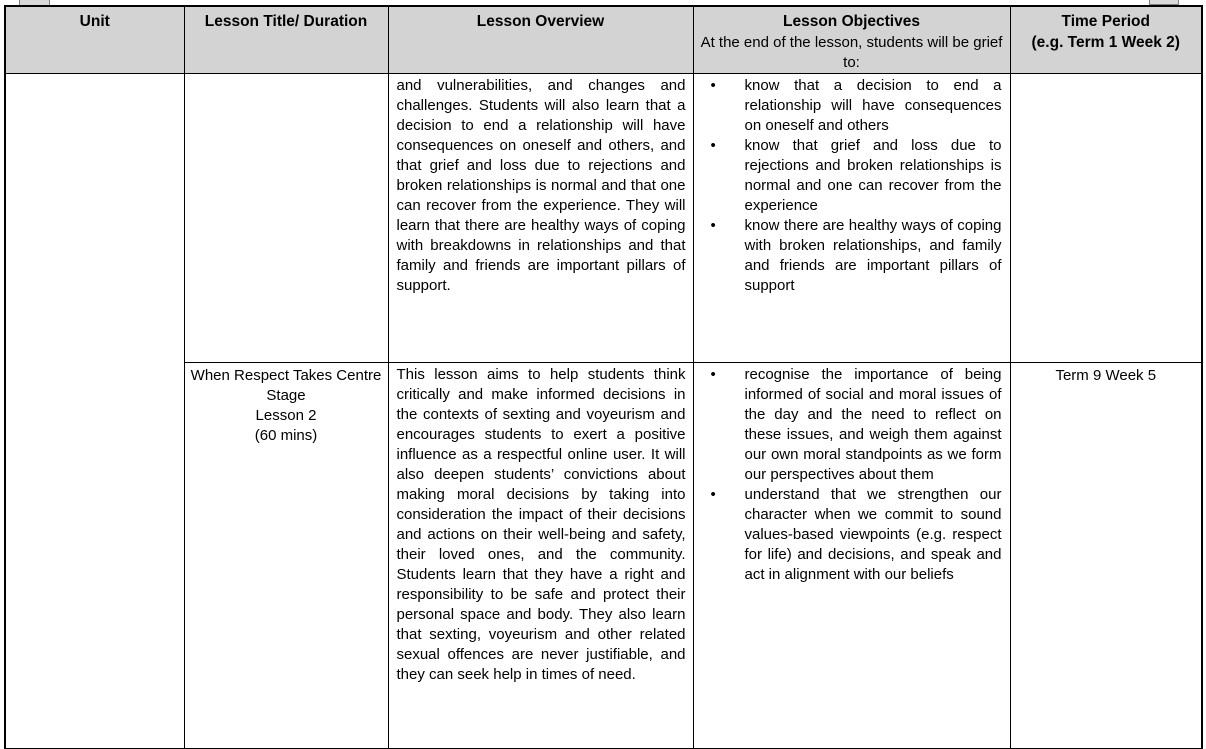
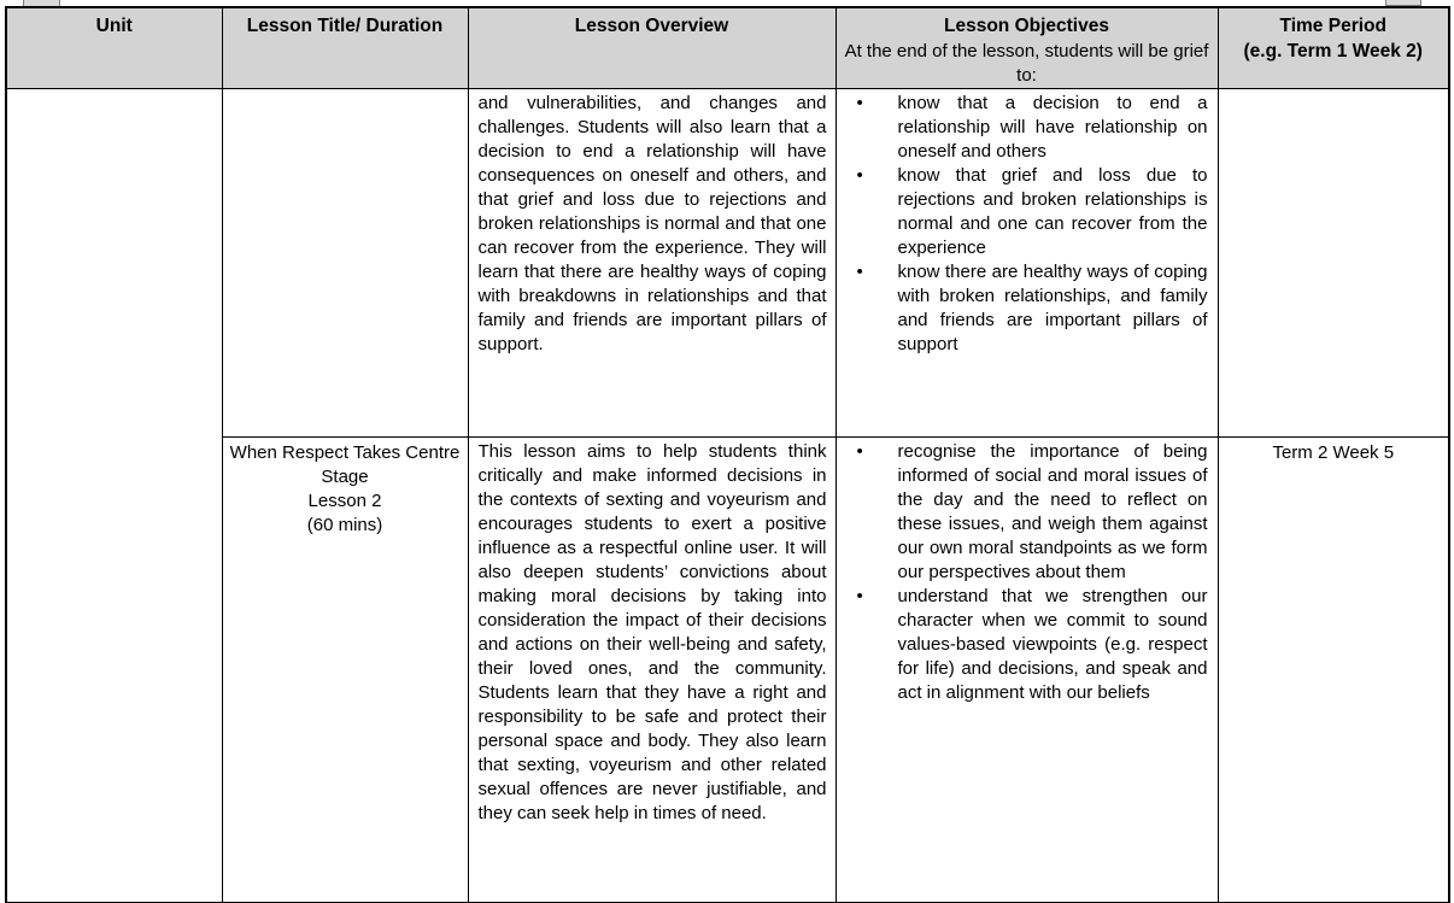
  Unit	Lesson Title/ Duration	Lesson Overview	Lesson Objectives At the end of the lesson, students will be grief to:	Time Period (e.g. Term 1 Week 2)
- 		and vulnerabilities, and changes and challenges. Students will also learn that a decision to end a relationship will have consequences on oneself and others, and that grief and loss due to rejections and broken relationships is normal and that one can recover from the experience. They will learn that there are healthy ways of coping with breakdowns in relationships and that family and friends are important pillars of support.	know that a decision to end a relationship will have consequences on oneself and others know that grief and loss due to rejections and broken relationships is normal and one can recover from the experience know there are healthy ways of coping with broken relationships, and family and friends are important pillars of support
+ 		and vulnerabilities, and changes and challenges. Students will also learn that a decision to end a relationship will have consequences on oneself and others, and that grief and loss due to rejections and broken relationships is normal and that one can recover from the experience. They will learn that there are healthy ways of coping with breakdowns in relationships and that family and friends are important pillars of support.	know that a decision to end a relationship will have relationship on oneself and others know that grief and loss due to rejections and broken relationships is normal and one can recover from the experience know there are healthy ways of coping with broken relationships, and family and friends are important pillars of support
- When Respect Takes Centre Stage Lesson 2 (60 mins)	This lesson aims to help students think critically and make informed decisions in the contexts of sexting and voyeurism and encourages students to exert a positive influence as a respectful online user. It will also deepen students’ convictions about making moral decisions by taking into consideration the impact of their decisions and actions on their well-being and safety, their loved ones, and the community. Students learn that they have a right and responsibility to be safe and protect their personal space and body. They also learn that sexting, voyeurism and other related sexual offences are never justifiable, and they can seek help in times of need.	recognise the importance of being informed of social and moral issues of the day and the need to reflect on these issues, and weigh them against our own moral standpoints as we form our perspectives about them understand that we strengthen our character when we commit to sound values-based viewpoints (e.g. respect for life) and decisions, and speak and act in alignment with our beliefs	Term 9 Week 5
+ When Respect Takes Centre Stage Lesson 2 (60 mins)	This lesson aims to help students think critically and make informed decisions in the contexts of sexting and voyeurism and encourages students to exert a positive influence as a respectful online user. It will also deepen students’ convictions about making moral decisions by taking into consideration the impact of their decisions and actions on their well-being and safety, their loved ones, and the community. Students learn that they have a right and responsibility to be safe and protect their personal space and body. They also learn that sexting, voyeurism and other related sexual offences are never justifiable, and they can seek help in times of need.	recognise the importance of being informed of social and moral issues of the day and the need to reflect on these issues, and weigh them against our own moral standpoints as we form our perspectives about them understand that we strengthen our character when we commit to sound values-based viewpoints (e.g. respect for life) and decisions, and speak and act in alignment with our beliefs	Term 2 Week 5
